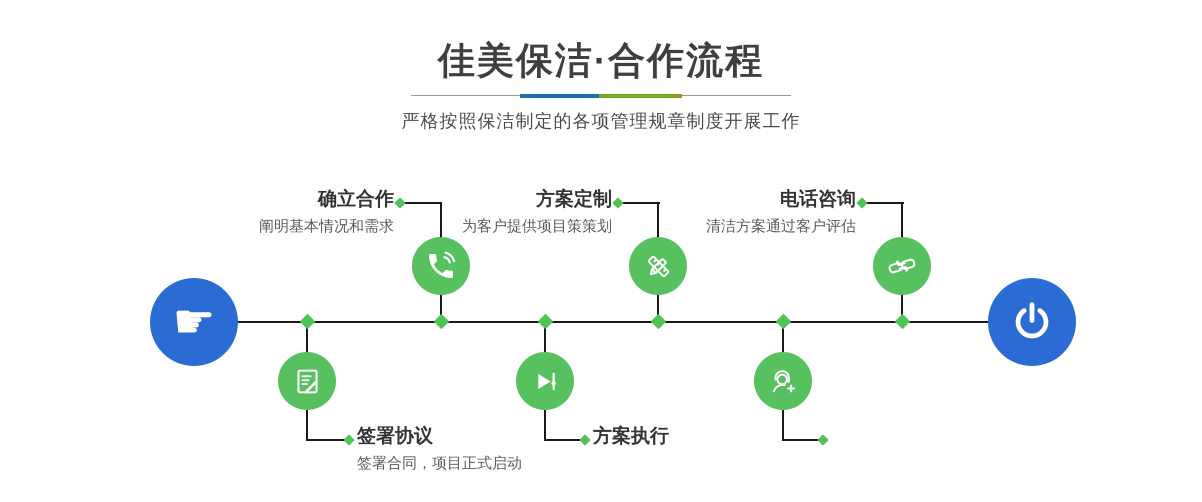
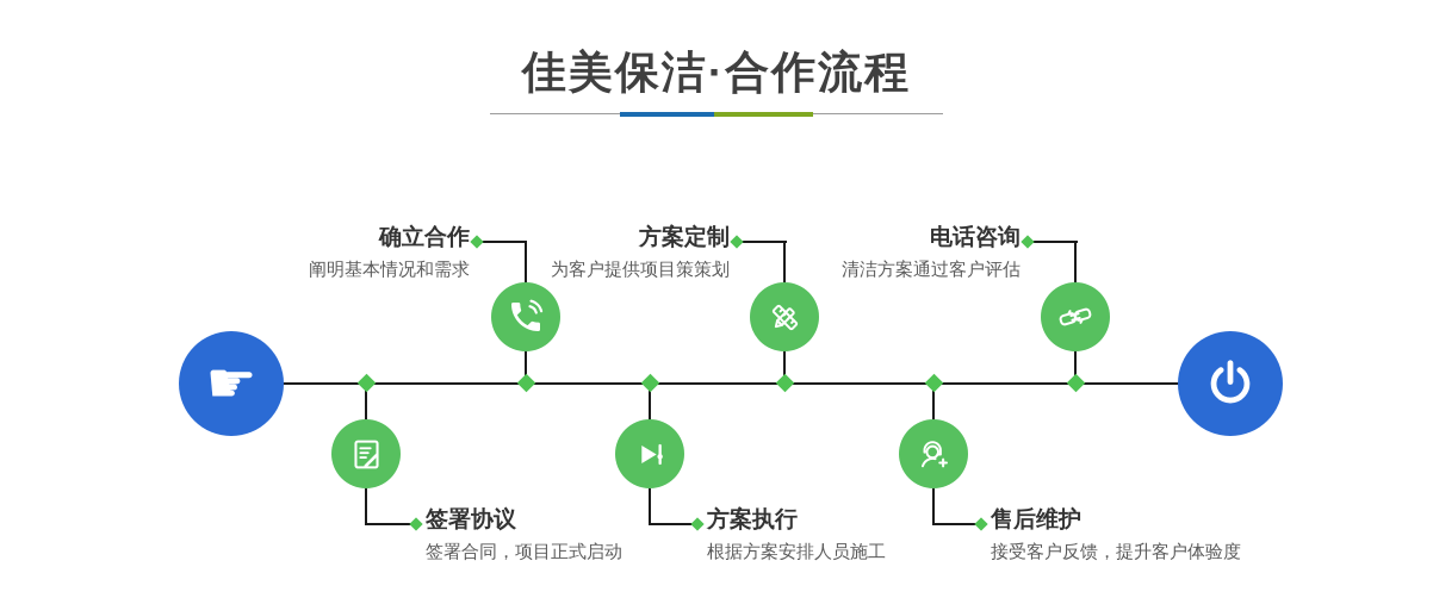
  佳美保洁·合作流程
- 严格按照保洁制定的各项管理规章制度开展工作
  ☛
  确立合作
  阐明基本情况和需求
  方案定制
  为客户提供项目策策划
  电话咨询
  清洁方案通过客户评估
  签署协议
  签署合同，项目正式启动
  方案执行
+ 根据方案安排人员施工
+ 售后维护
+ 接受客户反馈，提升客户体验度
